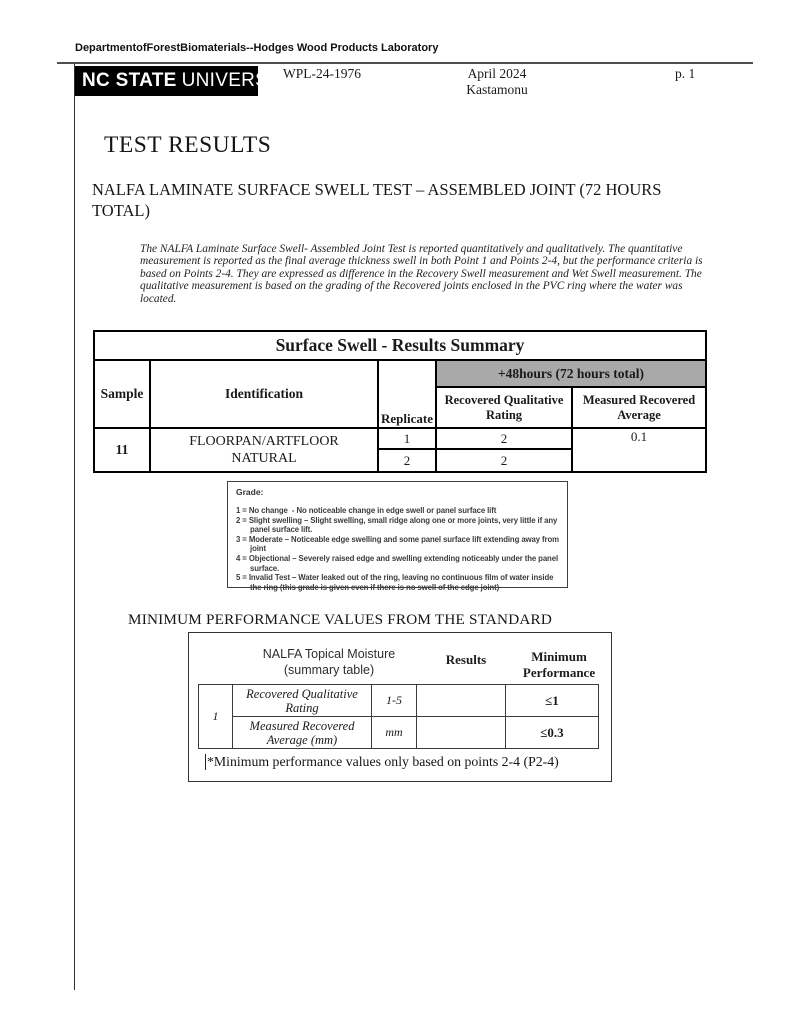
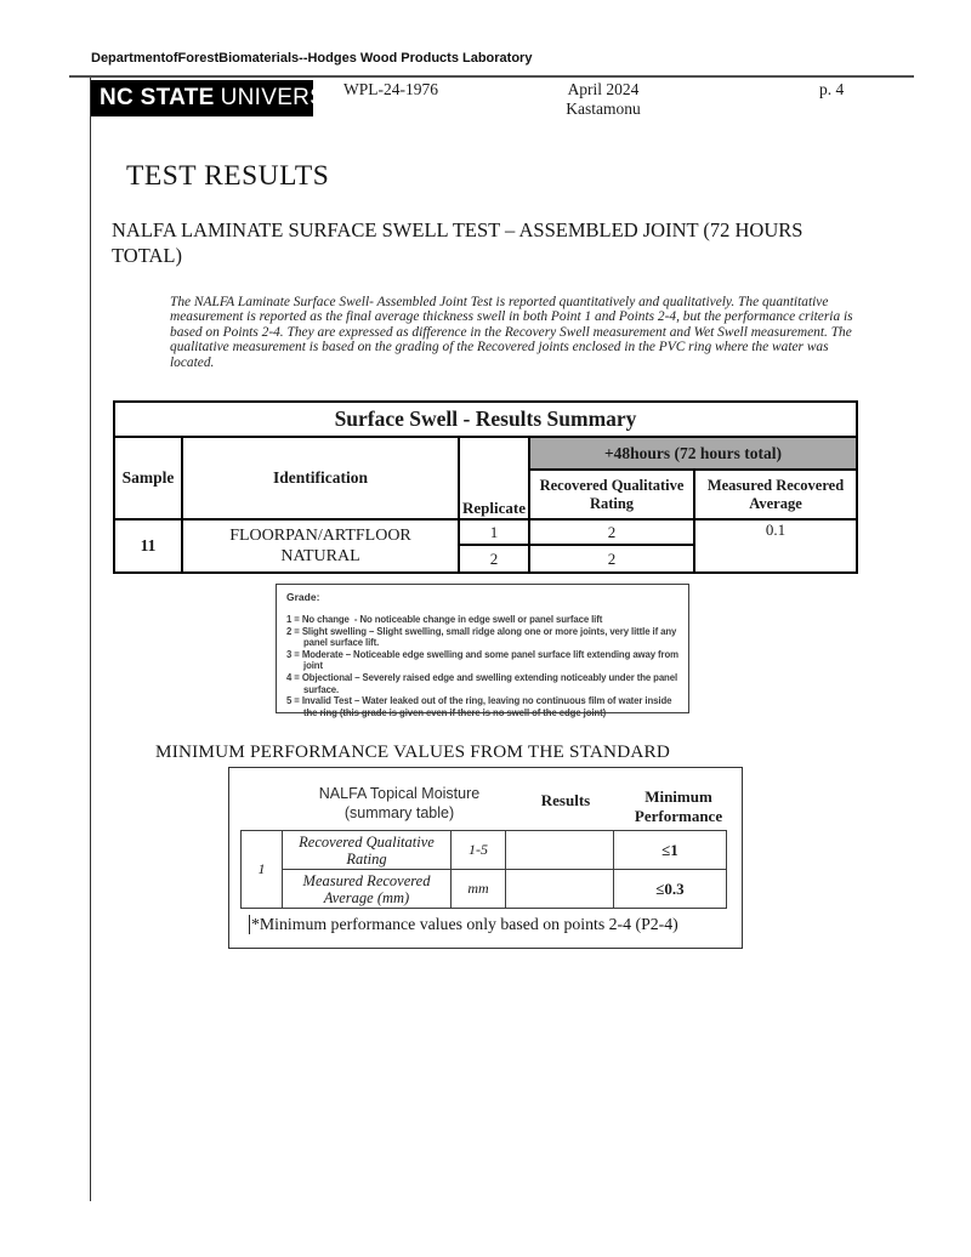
  DepartmentofForestBiomaterials--Hodges Wood Products Laboratory
  NC STATE UNIVER
  WPL-24-1976
  April 2024
  Kastamonu
- p. 1
+ p. 4
  TEST RESULTS
  NALFA LAMINATE SURFACE SWELL TEST – ASSEMBLED JOINT (72 HOURS TOTAL)
  The NALFA Laminate Surface Swell- Assembled Joint Test is reported quantitatively and qualitatively. The quantitative measurement is reported as the final average thickness swell in both Point 1 and Points 2-4, but the performance criteria is based on Points 2-4. They are expressed as difference in the Recovery Swell measurement and Wet Swell measurement. The qualitative measurement is based on the grading of the Recovered joints enclosed in the PVC ring where the water was located.
  Surface Swell - Results Summary
  Sample	Identification	Replicate	+48hours (72 hours total)
  Recovered Qualitative Rating	Measured Recovered Average
  11	FLOORPAN/ARTFLOOR NATURAL	1	2	0.1
  2	2
  Grade:
  1 = No change - No noticeable change in edge swell or panel surface lift
  2 = Slight swelling – Slight swelling, small ridge along one or more joints, very little if any panel surface lift.
  3 = Moderate – Noticeable edge swelling and some panel surface lift extending away from joint
  4 = Objectional – Severely raised edge and swelling extending noticeably under the panel surface.
  5 = Invalid Test – Water leaked out of the ring, leaving no continuous film of water inside the ring (this grade is given even if there is no swell of the edge joint)
  MINIMUM PERFORMANCE VALUES FROM THE STANDARD
  NALFA Topical Moisture
  (summary table)
  Results
  Minimum
  Performance
  1	Recovered Qualitative Rating	1-5		≤1
  Measured Recovered Average (mm)	mm		≤0.3
  *Minimum performance values only based on points 2-4 (P2-4)
